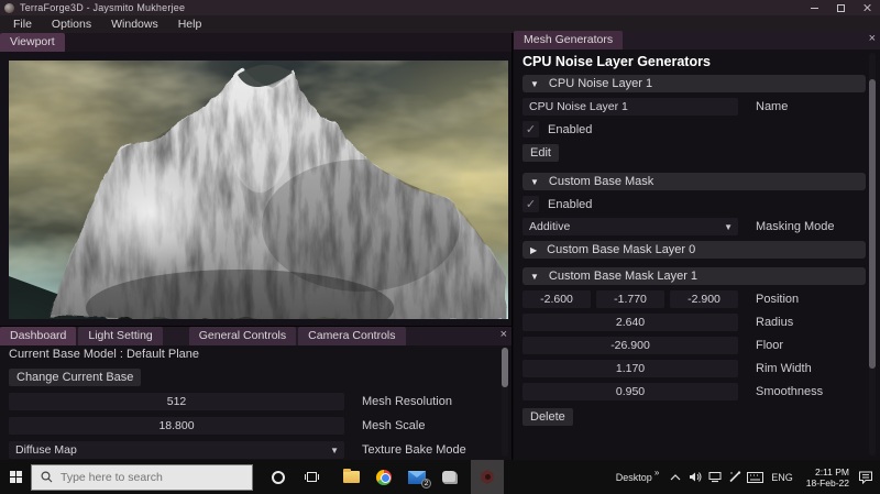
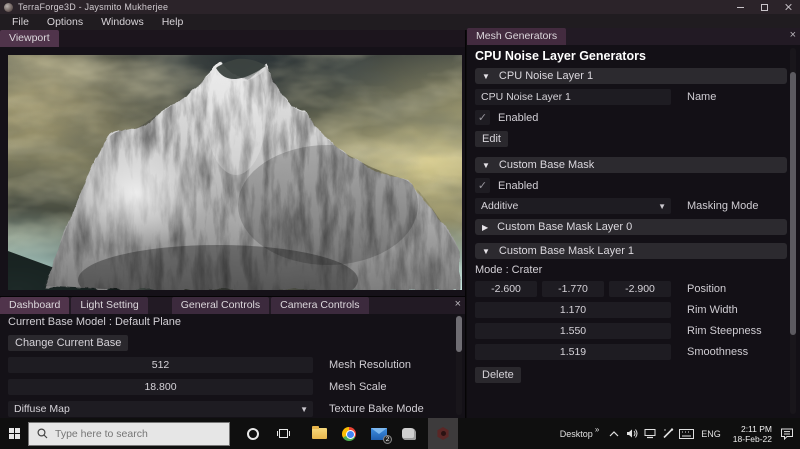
  TerraForge3D - Jaysmito Mukherjee
  File
  Options
  Windows
  Help
  Viewport
  Dashboard
  Light Setting
  General Controls
  Camera Controls
  ×
  Current Base Model : Default Plane
  Change Current Base
  512
  Mesh Resolution
  18.800
  Mesh Scale
  Diffuse Map
  ▼
  Texture Bake Mode
  Mesh Generators
  ×
  CPU Noise Layer Generators
  ▼
  CPU Noise Layer 1
  CPU Noise Layer 1
  Name
  ✓
  Enabled
  Edit
  ▼
  Custom Base Mask
  ✓
  Enabled
  Additive
  ▼
  Masking Mode
  ▶
  Custom Base Mask Layer 0
  ▼
  Custom Base Mask Layer 1
+ Mode : Crater
  -2.600
  -1.770
  -2.900
  Position
- 2.640
- Radius
- -26.900
- Floor
  1.170
  Rim Width
+ 1.550
+ Rim Steepness
- 0.950
+ 1.519
  Smoothness
  Delete
  Type here to search
  Desktop
  »
  ENG
  2:11 PM
  18-Feb-22
